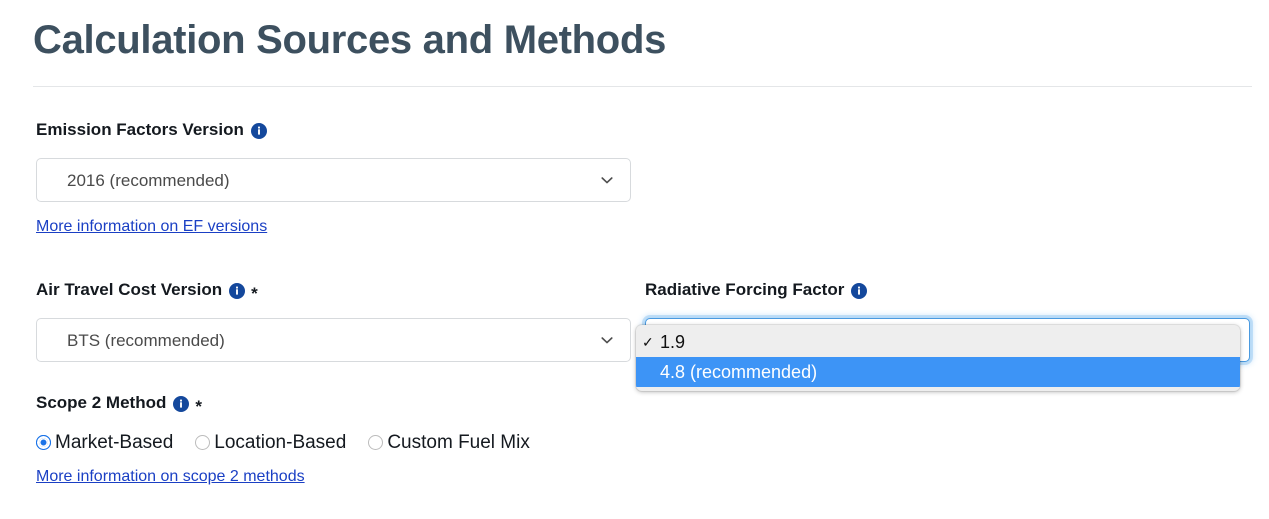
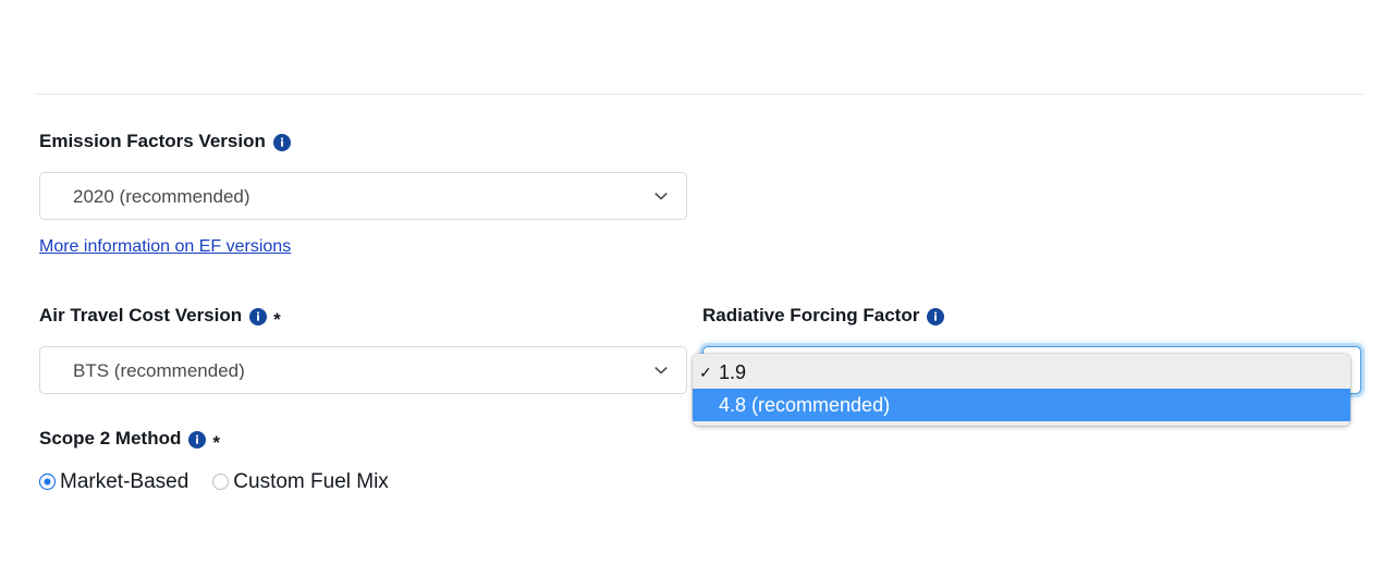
- Calculation Sources and Methods
  Emission Factors Version
- 2016 (recommended)
+ 2020 (recommended)
  More information on EF versions
  Air Travel Cost Version
  *
  BTS (recommended)
  Radiative Forcing Factor
  ✓
  1.9
  4.8 (recommended)
  Scope 2 Method
  *
  Market-Based
- Location-Based
  Custom Fuel Mix
- More information on scope 2 methods
